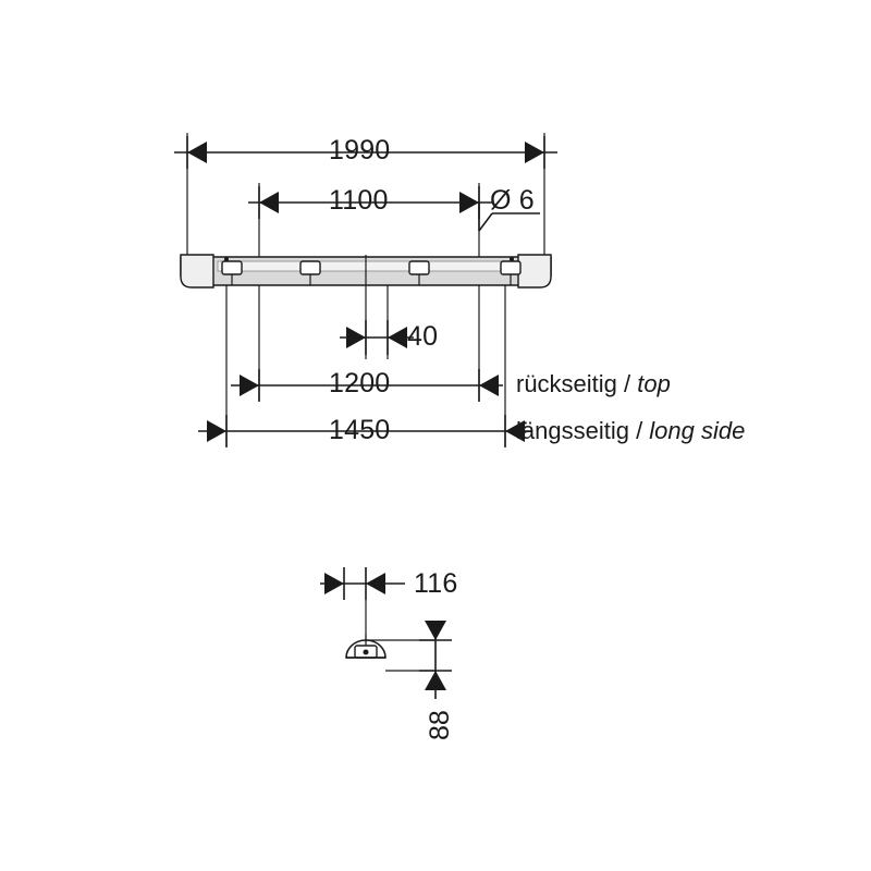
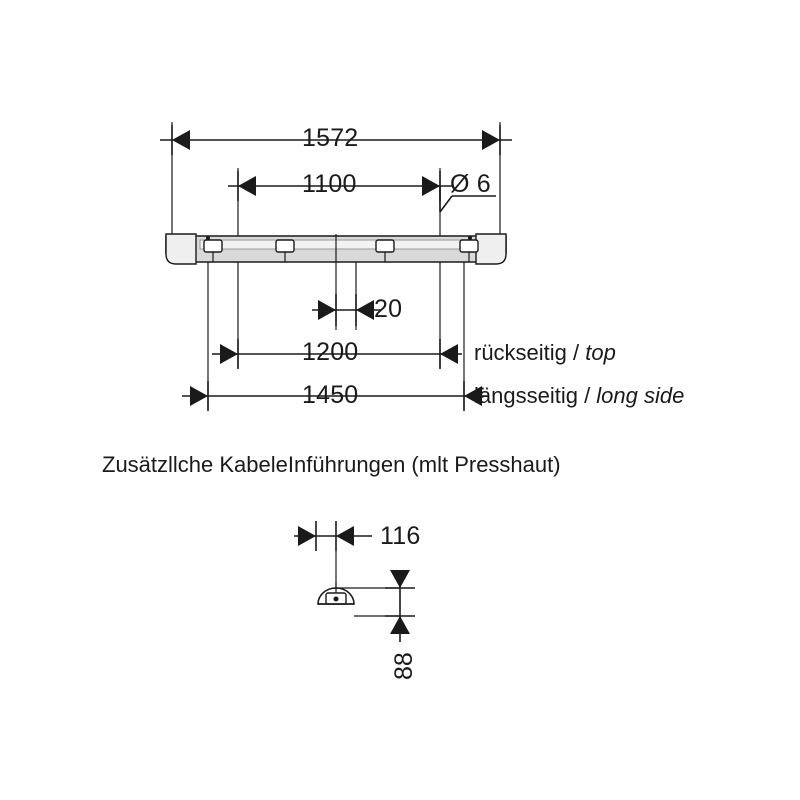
- 1990
+ 1572
  1100
  Ø 6
- 40
+ 20
  1200
  1450
  rückseitig / top
  längsseitig / long side
+ Zusätzllche KabeleInführungen (mlt Presshaut)
  116
